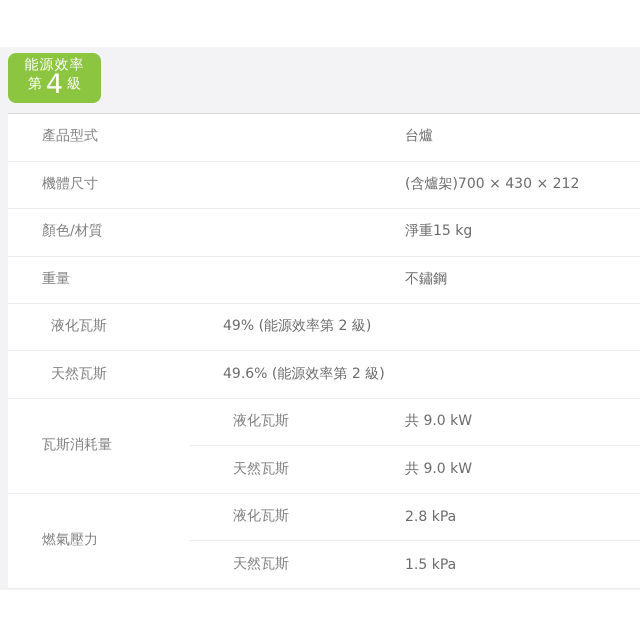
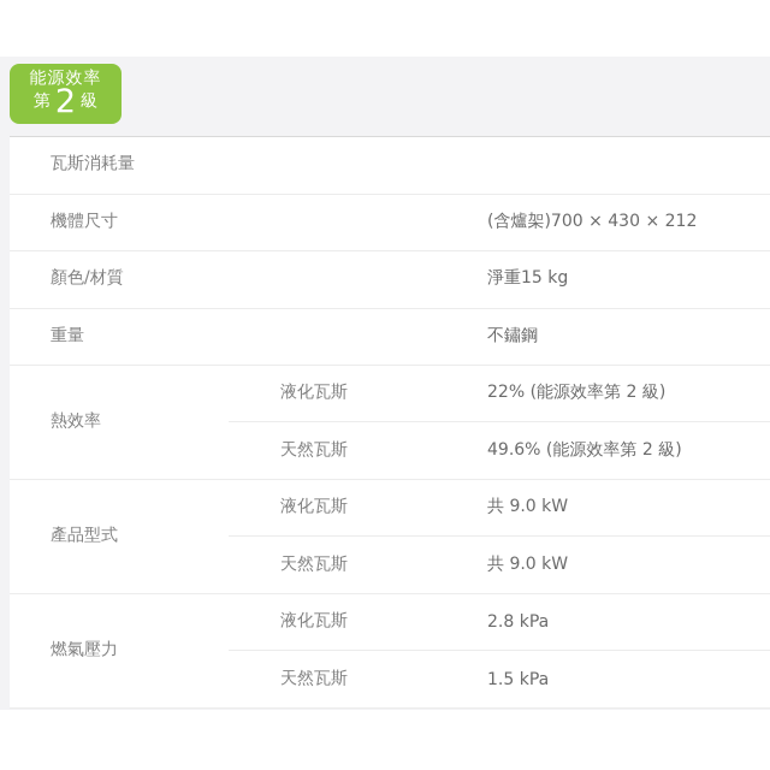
  能源效率
  第
- 4
+ 2
  級
- 產品型式
+ 瓦斯消耗量
- 台爐
  機體尺寸
  (含爐架)700 × 430 × 212
  顏色/材質
  淨重15 kg
  重量
  不鏽鋼
+ 熱效率
  液化瓦斯
- 49% (能源效率第 2 級)
+ 22% (能源效率第 2 級)
  天然瓦斯
  49.6% (能源效率第 2 級)
- 瓦斯消耗量
+ 產品型式
  液化瓦斯
  共 9.0 kW
  天然瓦斯
  共 9.0 kW
  燃氣壓力
  液化瓦斯
  2.8 kPa
  天然瓦斯
  1.5 kPa
